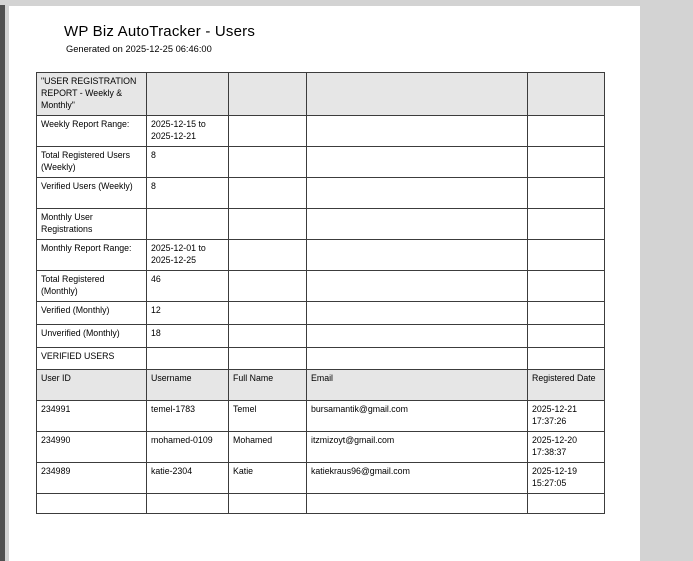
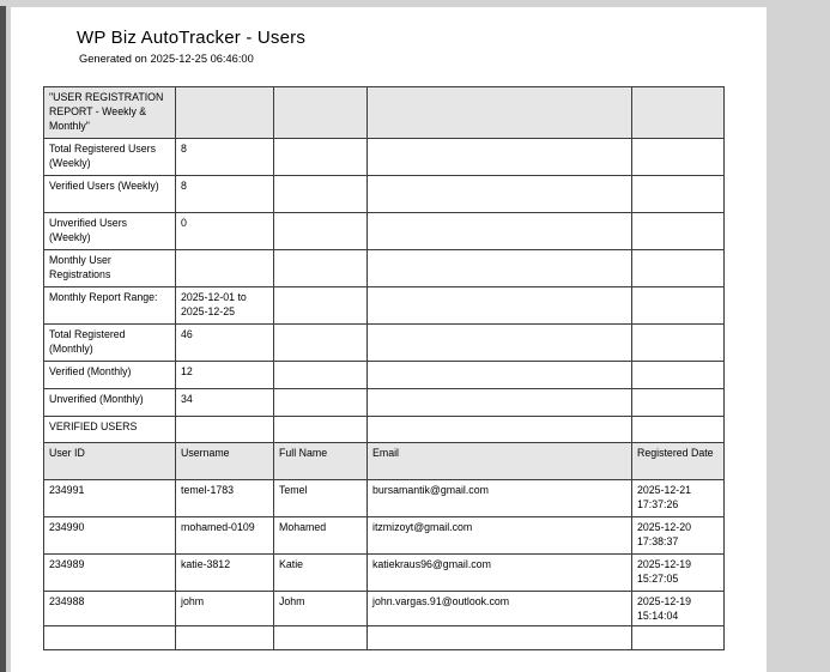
  WP Biz AutoTracker - Users
  Generated on 2025-12-25 06:46:00
  "USER REGISTRATION REPORT - Weekly & Monthly"
- Weekly Report Range:	2025-12-15 to 2025-12-21
  Total Registered Users (Weekly)	8
  Verified Users (Weekly)	8
+ Unverified Users (Weekly)	0
  Monthly User Registrations
  Monthly Report Range:	2025-12-01 to 2025-12-25
  Total Registered (Monthly)	46
  Verified (Monthly)	12
- Unverified (Monthly)	18
+ Unverified (Monthly)	34
  VERIFIED USERS
  User ID	Username	Full Name	Email	Registered Date
  234991	temel-1783	Temel	bursamantik@gmail.com	2025-12-21 17:37:26
  234990	mohamed-0109	Mohamed	itzmizoyt@gmail.com	2025-12-20 17:38:37
- 234989	katie-2304	Katie	katiekraus96@gmail.com	2025-12-19 15:27:05
+ 234989	katie-3812	Katie	katiekraus96@gmail.com	2025-12-19 15:27:05
+ 234988	johm	Johm	john.vargas.91@outlook.com	2025-12-19 15:14:04
